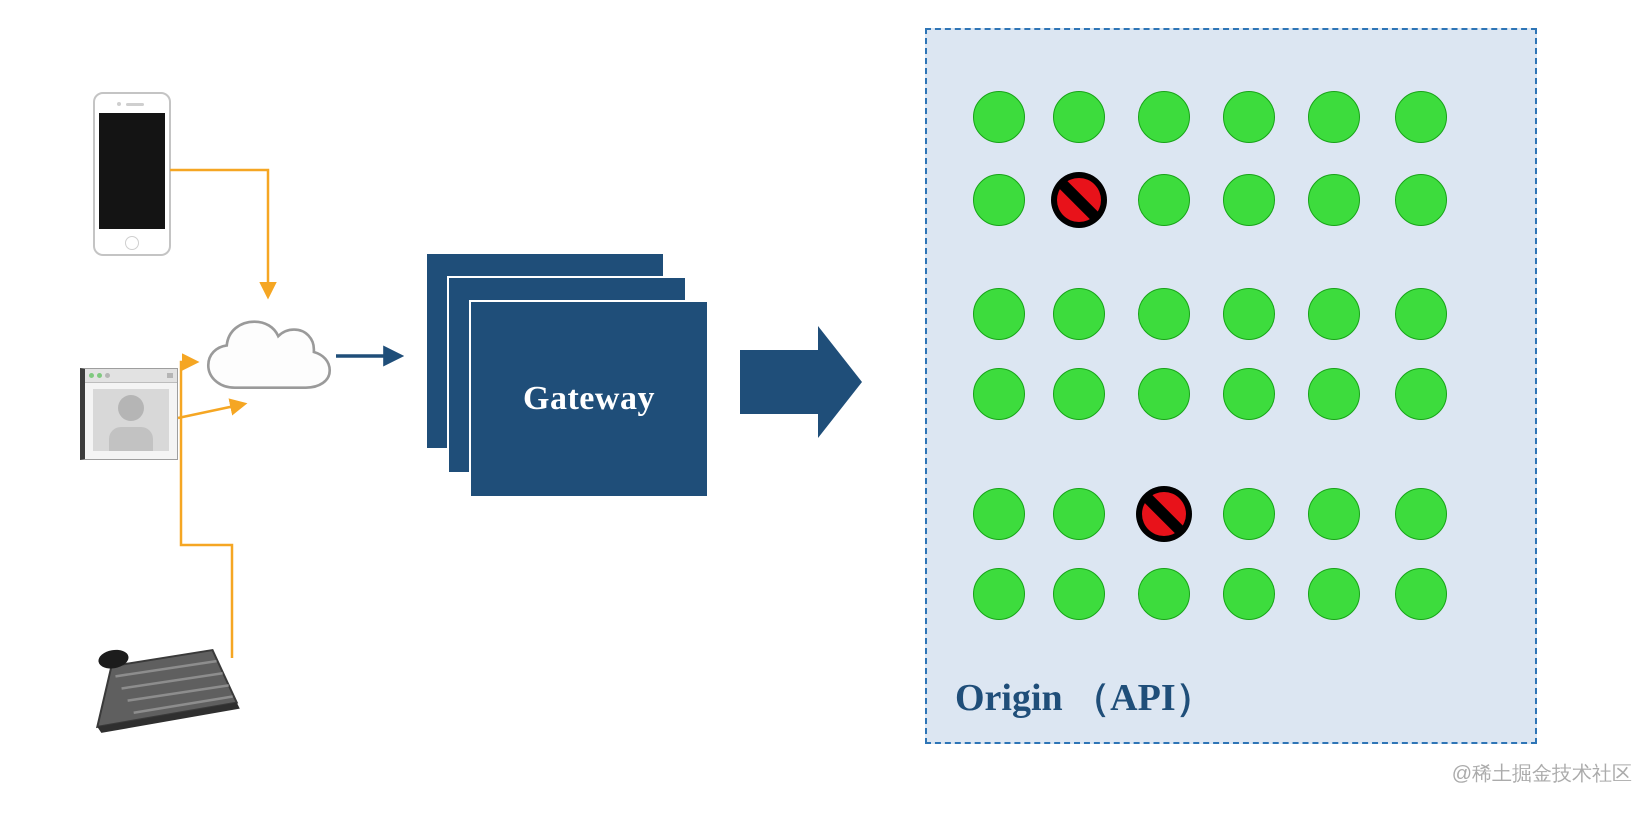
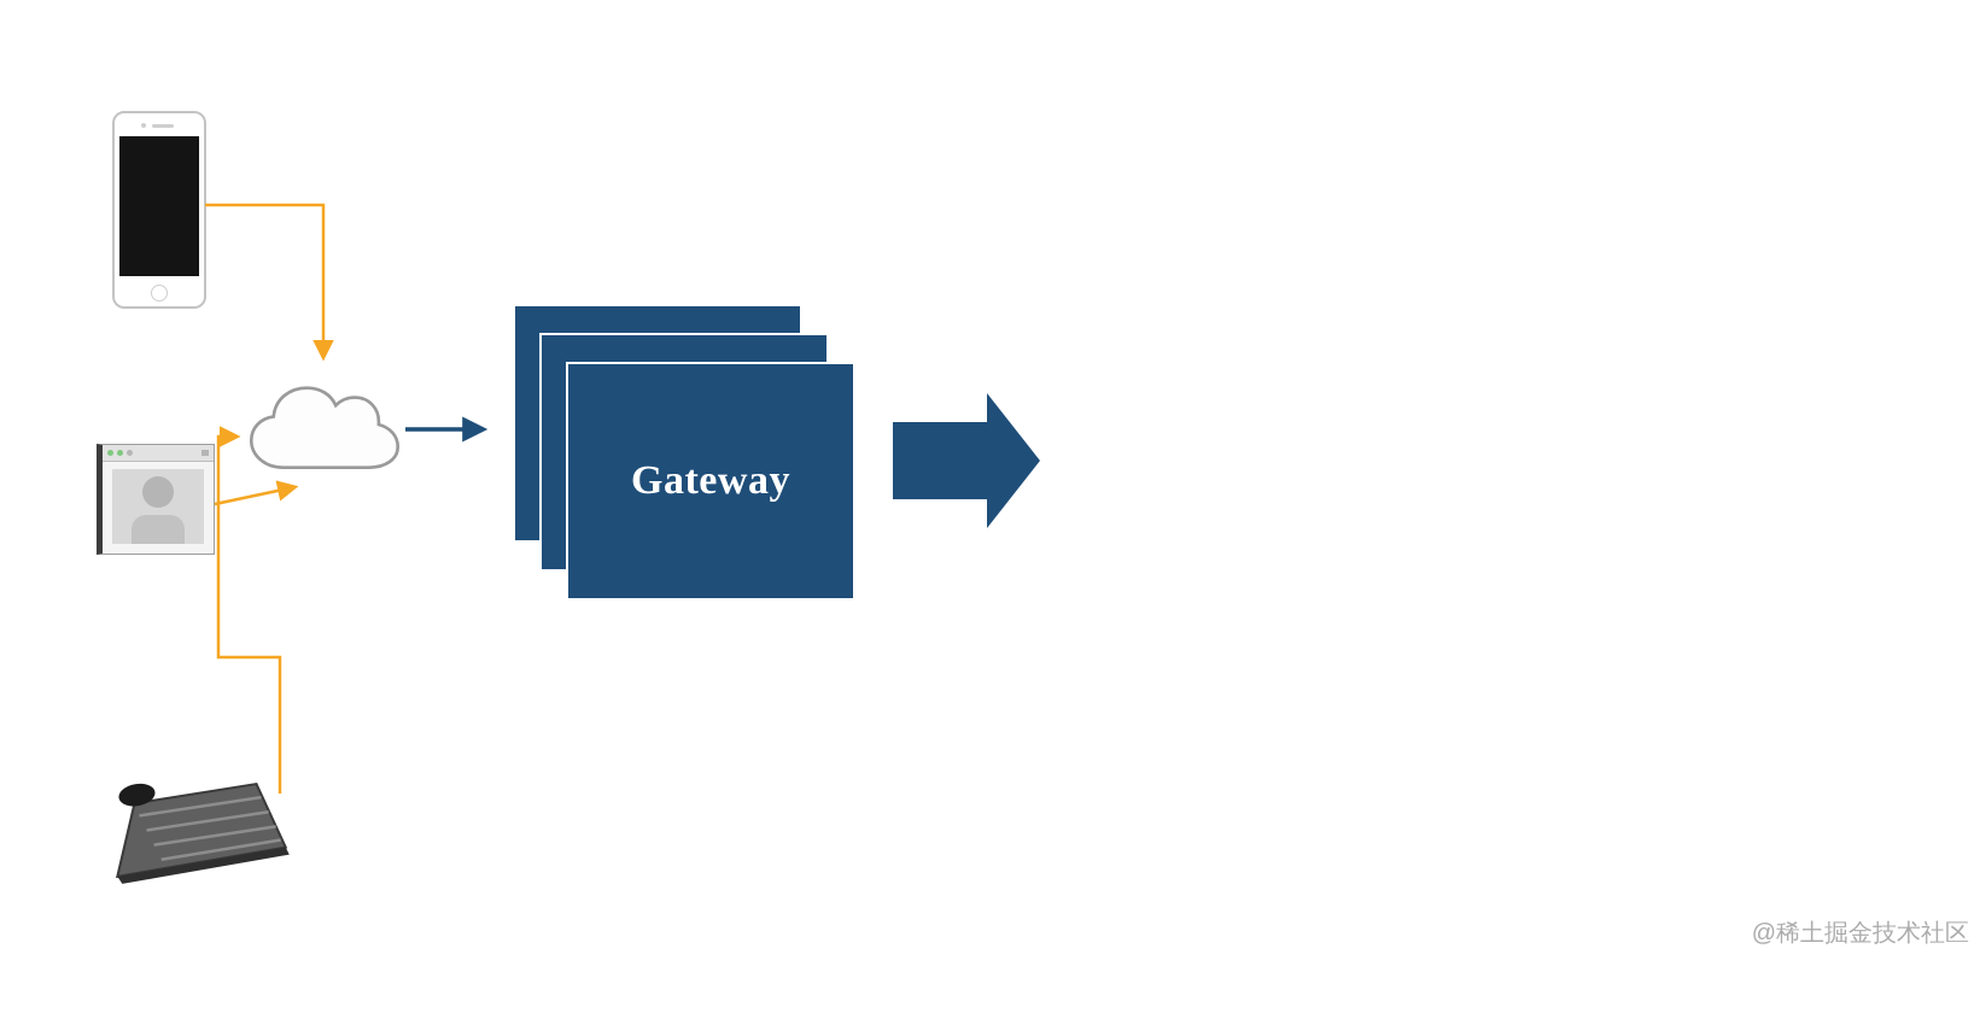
  Gateway
- Origin （API）
  @稀土掘金技术社区
